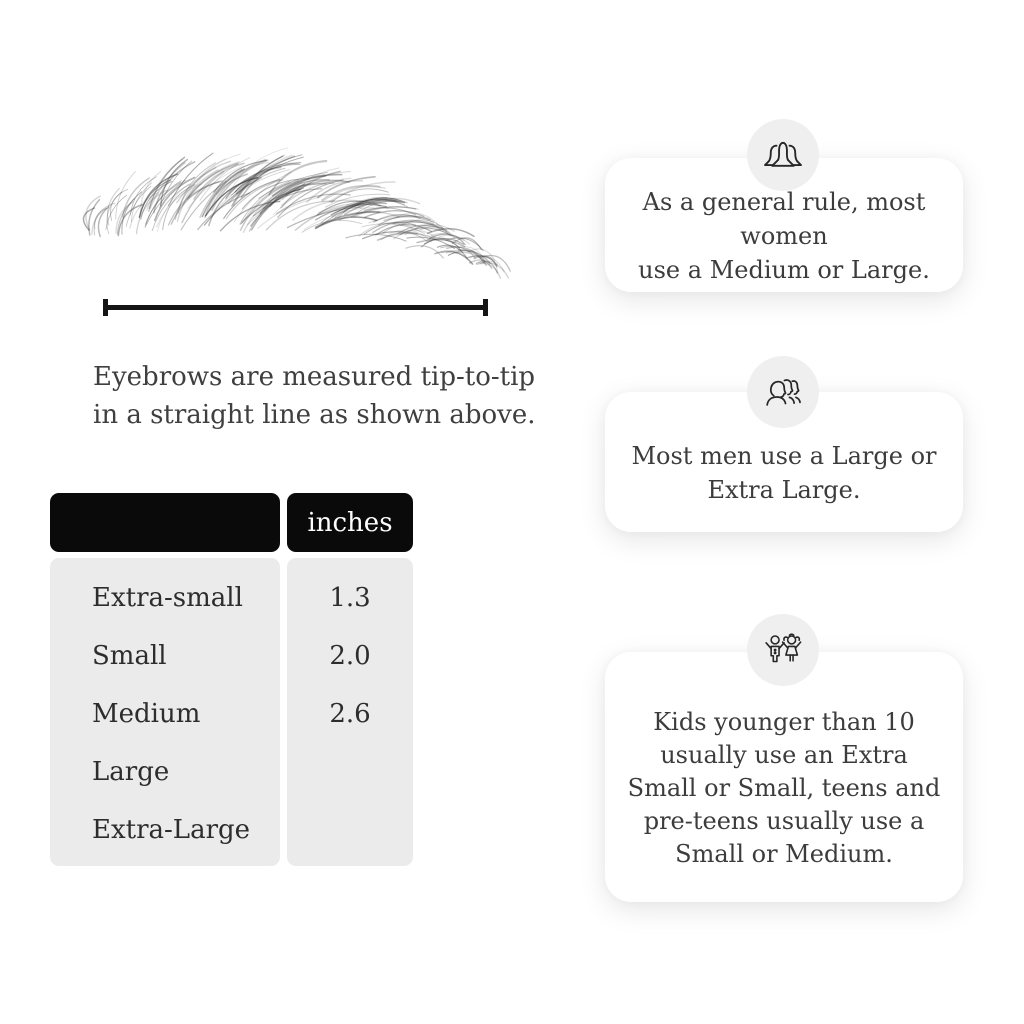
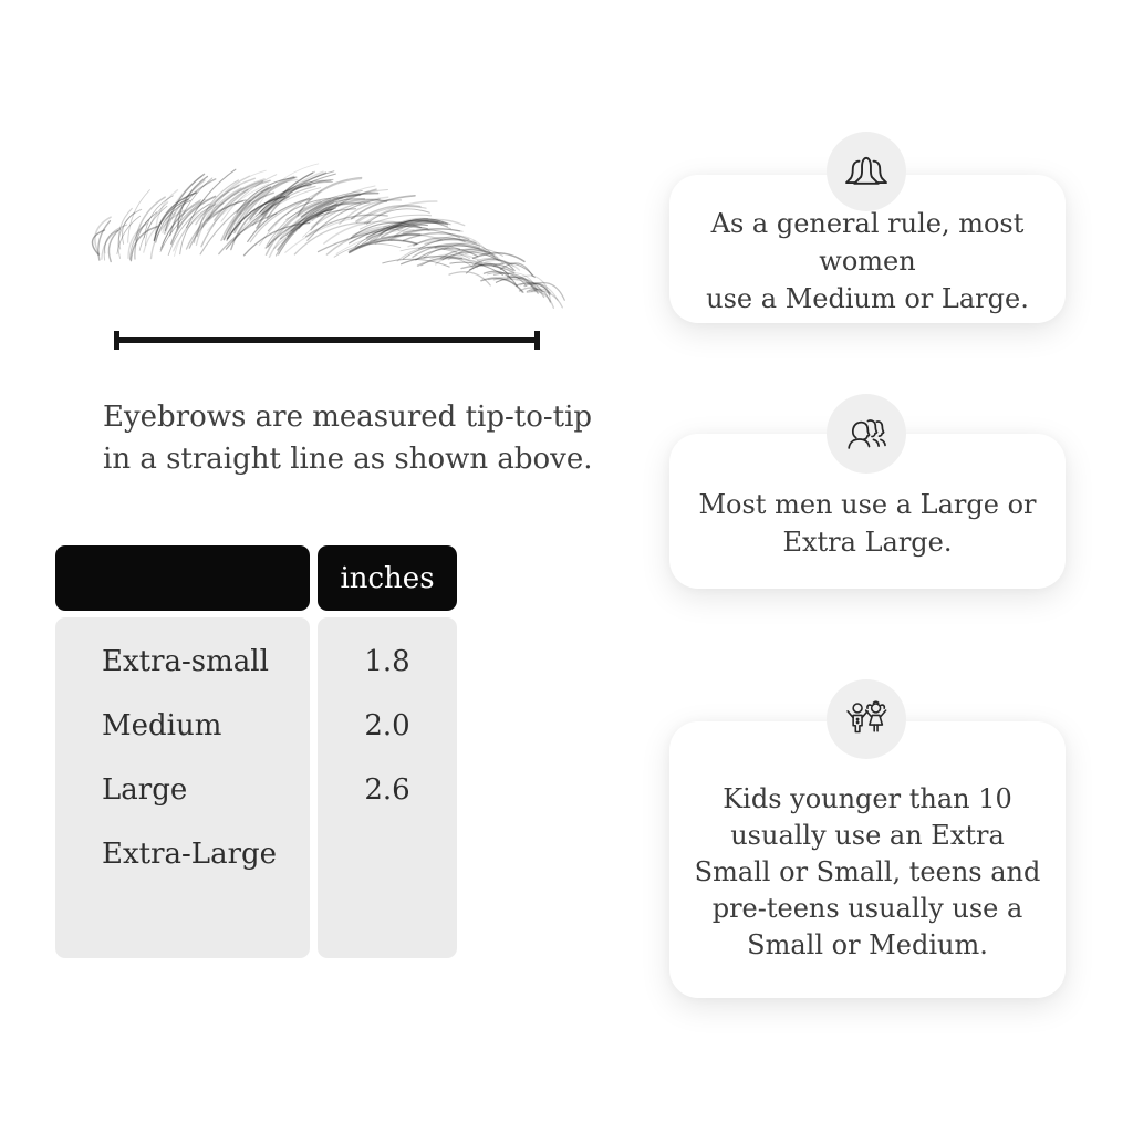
  Eyebrows are measured tip-to-tip
  in a straight line as shown above.
  Extra-small
- Small
  Medium
  Large
  Extra-Large
  inches
- 1.3
+ 1.8
  2.0
  2.6
  As a general rule, most women
  use a Medium or Large.
  Most men use a Large or
  Extra Large.
  Kids younger than 10
  usually use an Extra
  Small or Small, teens and
  pre-teens usually use a
  Small or Medium.
